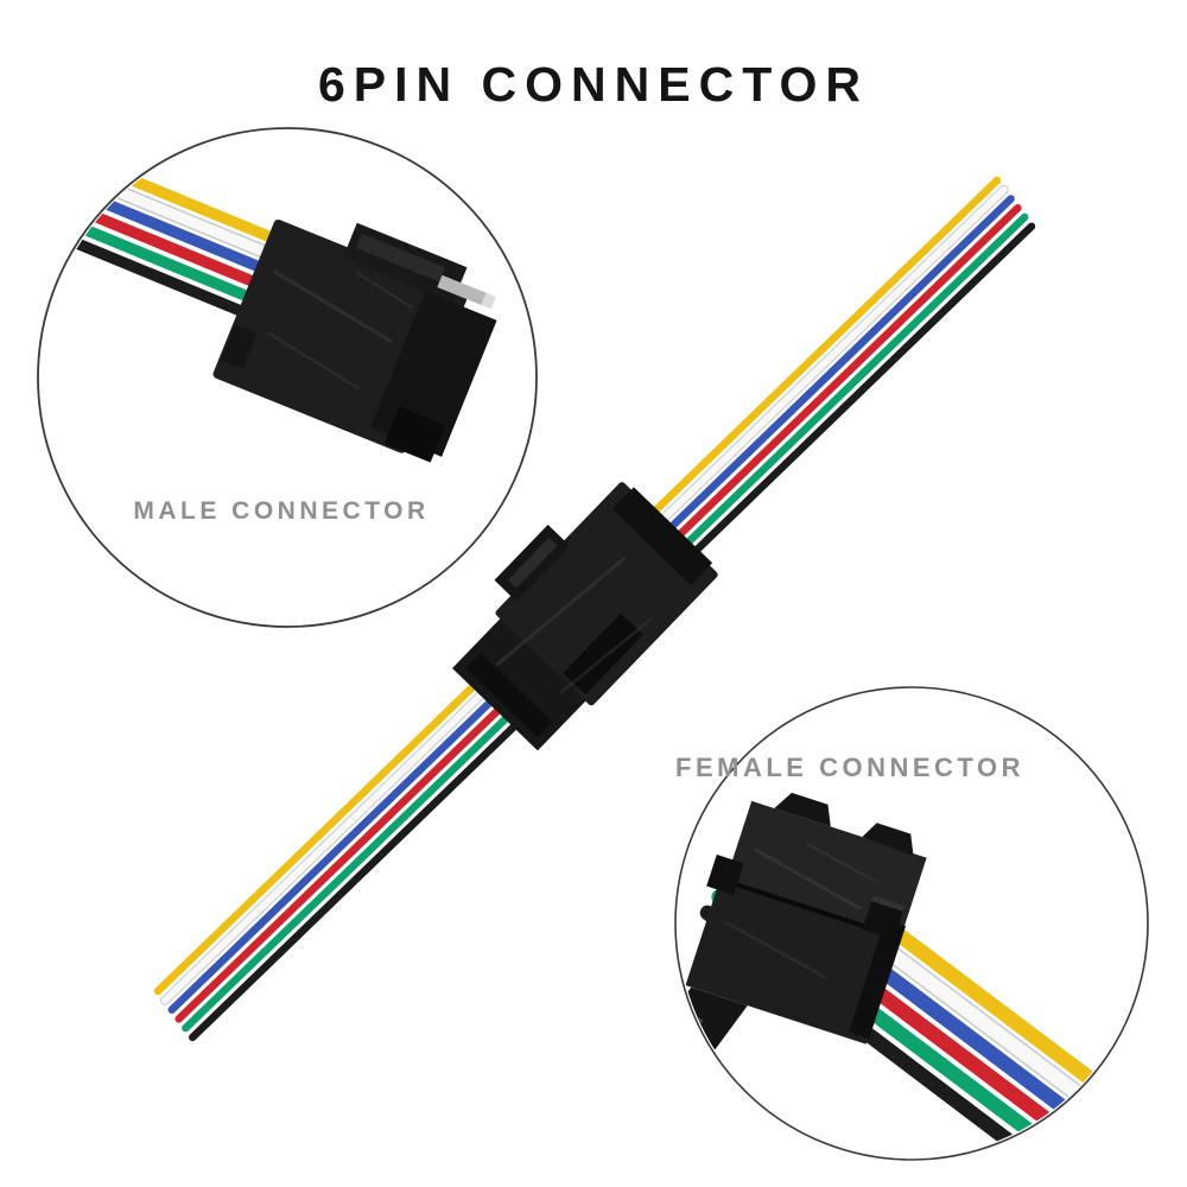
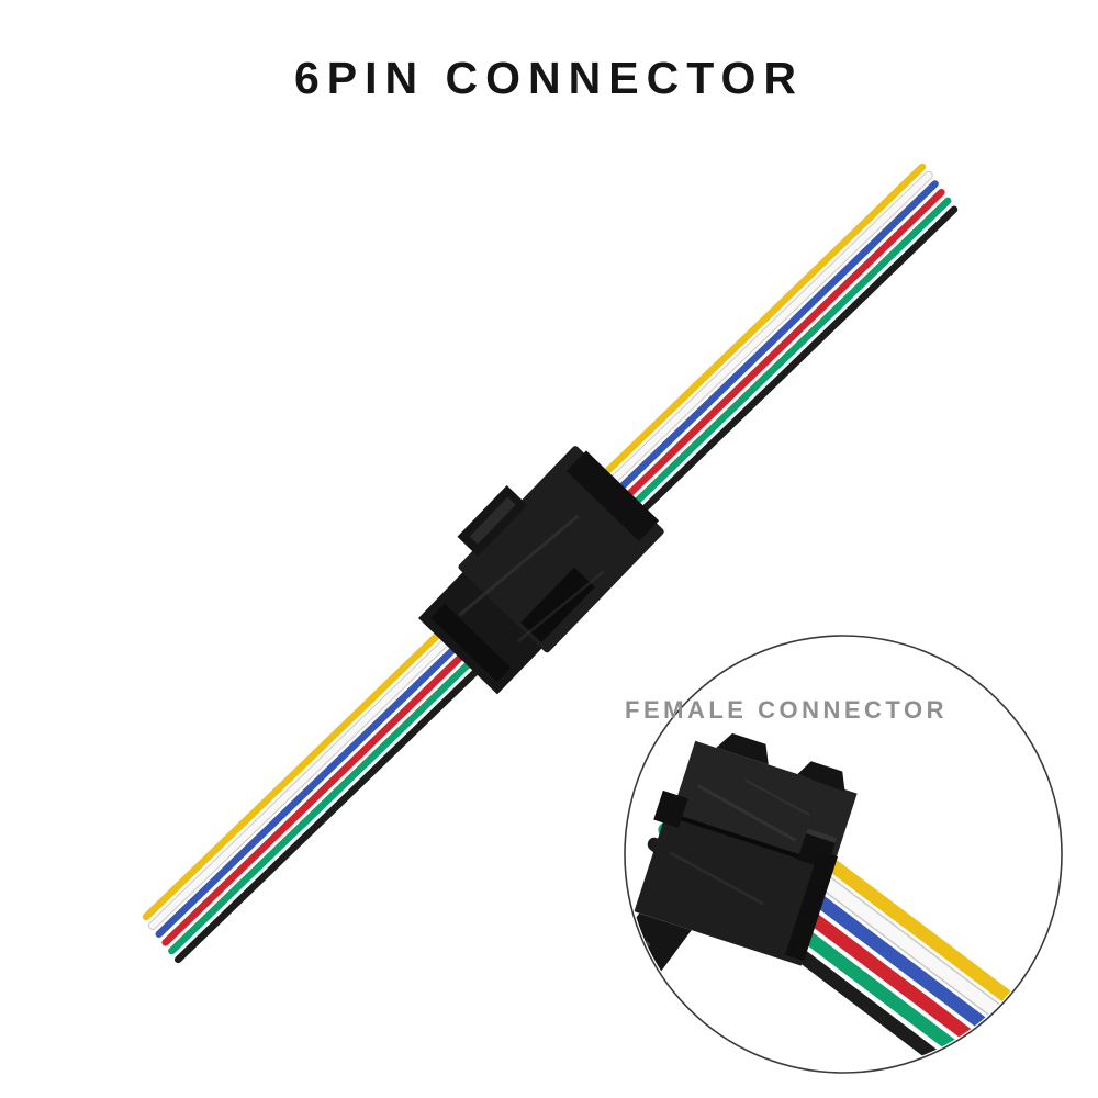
  6PIN CONNECTOR
- MALE CONNECTOR
  FEMALE CONNECTOR
